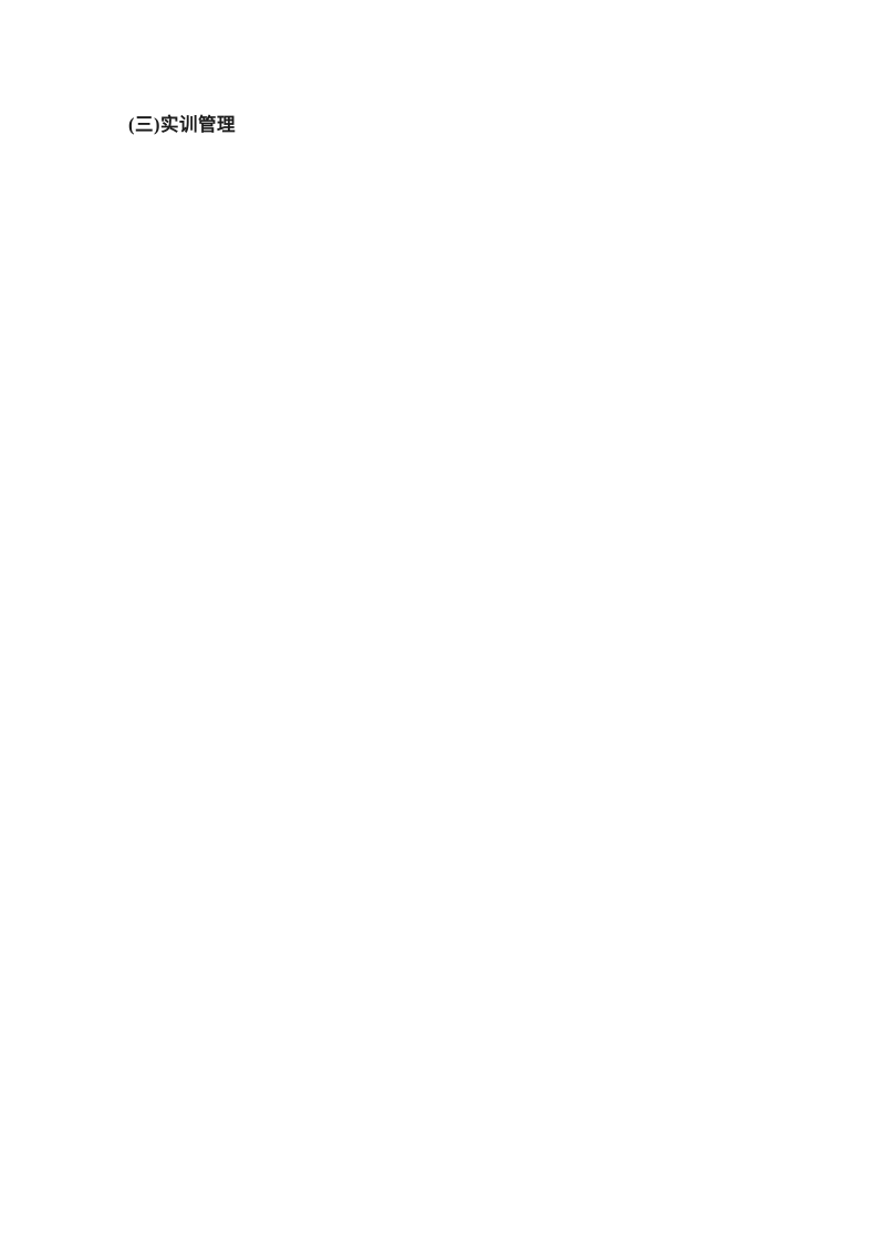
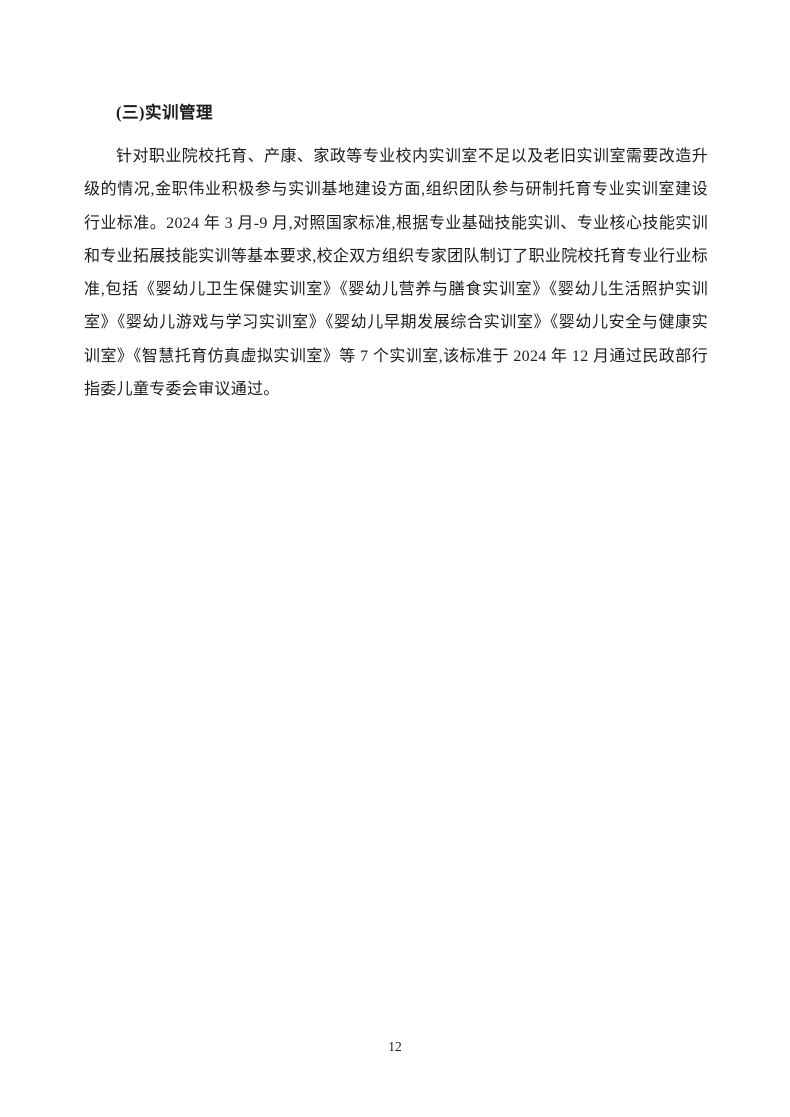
  (三)实训管理
+ 针对职业院校托育、产康、家政等专业校内实训室不足以及老旧实训室需要改造升级的情况,金职伟业积极参与实训基地建设方面,组织团队参与研制托育专业实训室建设行业标准。2024 年 3 月-9 月,对照国家标准,根据专业基础技能实训、专业核心技能实训和专业拓展技能实训等基本要求,校企双方组织专家团队制订了职业院校托育专业行业标准,包括《婴幼儿卫生保健实训室》《婴幼儿营养与膳食实训室》《婴幼儿生活照护实训室》《婴幼儿游戏与学习实训室》《婴幼儿早期发展综合实训室》《婴幼儿安全与健康实训室》《智慧托育仿真虚拟实训室》等 7 个实训室,该标准于 2024 年 12 月通过民政部行指委儿童专委会审议通过。
+ 12
